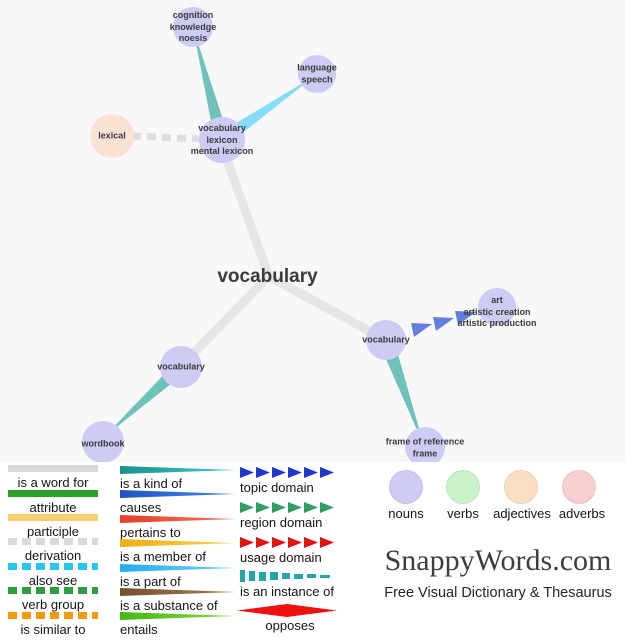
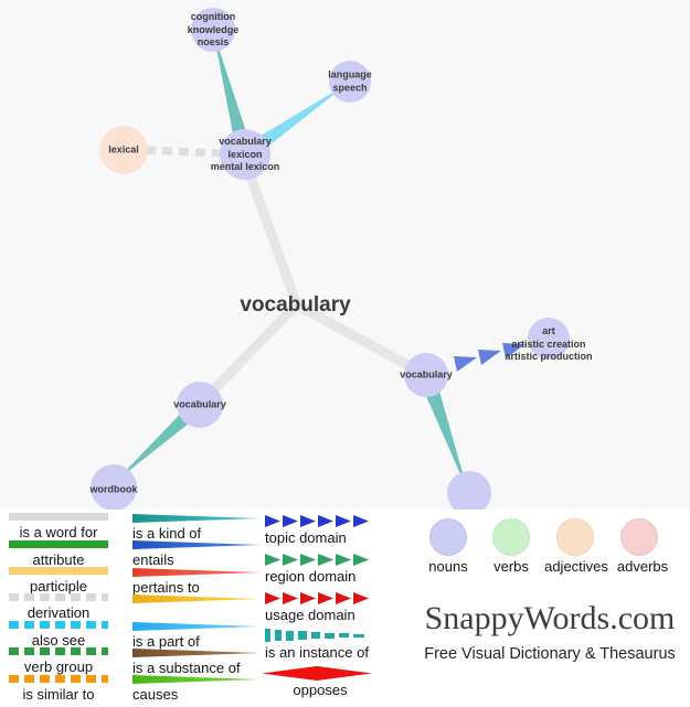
  cognition
  knowledge
  noesis
  language
  speech
  vocabulary
  lexicon
  mental lexicon
  lexical
  vocabulary
  wordbook
  vocabulary
  art
  artistic creation
  artistic production
- frame of reference
- frame
  vocabulary
  is a word for
  attribute
  participle
  derivation
  also see
  verb group
  is similar to
  is a kind of
- causes
+ entails
  pertains to
- is a member of
  is a part of
  is a substance of
- entails
+ causes
  topic domain
  region domain
  usage domain
  is an instance of
  opposes
  nouns
  verbs
  adjectives
  adverbs
  SnappyWords.com
  Free Visual Dictionary & Thesaurus
